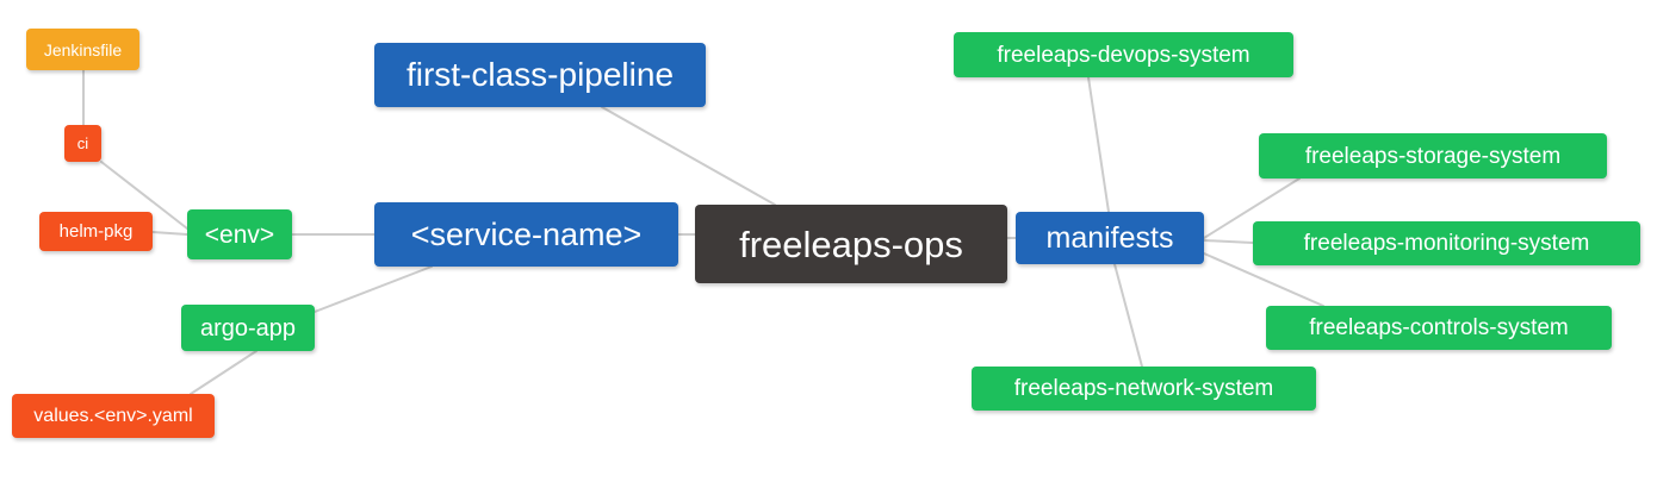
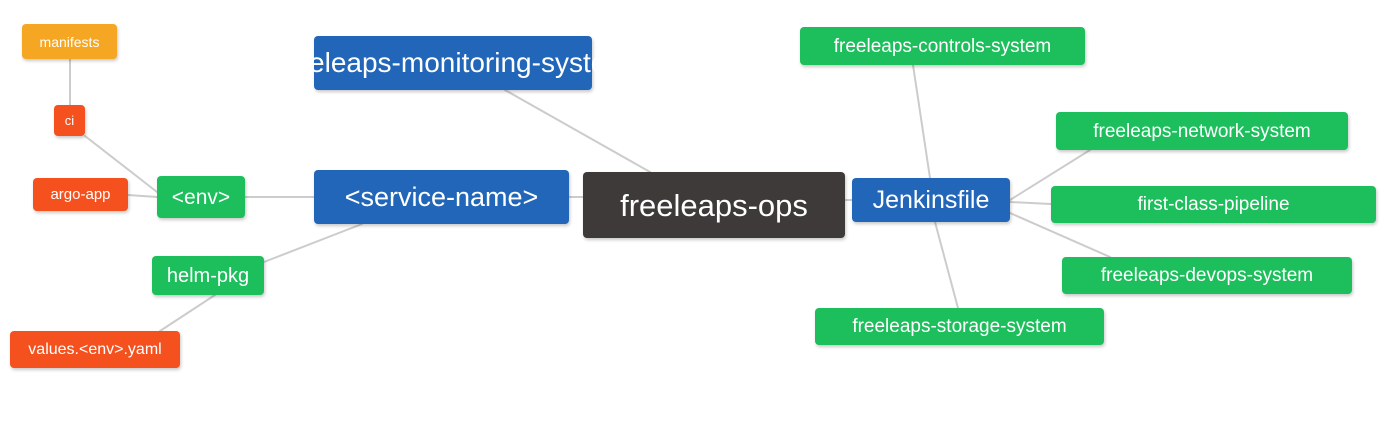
- Jenkinsfile
+ manifests
  ci
- helm-pkg
+ argo-app
  <env>
- argo-app
+ helm-pkg
  values.<env>.yaml
- first-class-pipeline
+ freeleaps-monitoring-system
  <service-name>
  freeleaps-ops
- manifests
+ Jenkinsfile
- freeleaps-devops-system
+ freeleaps-controls-system
- freeleaps-storage-system
+ freeleaps-network-system
- freeleaps-monitoring-system
+ first-class-pipeline
- freeleaps-controls-system
+ freeleaps-devops-system
- freeleaps-network-system
+ freeleaps-storage-system
